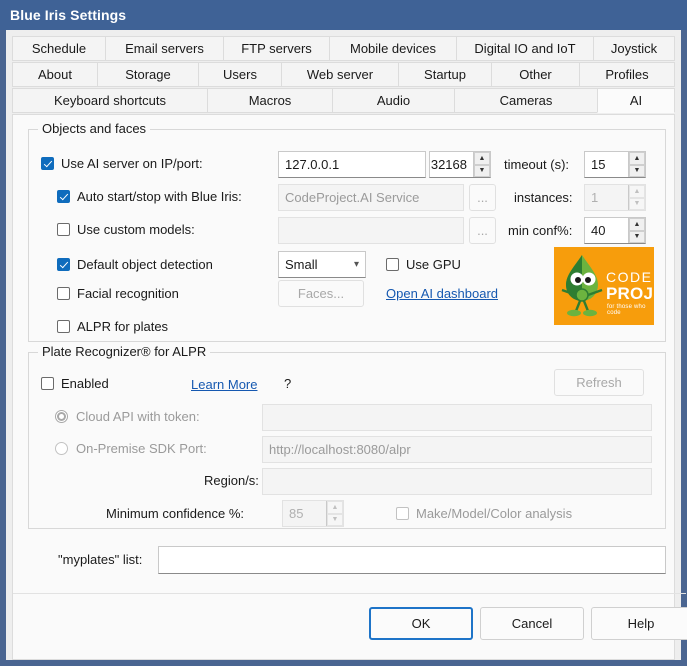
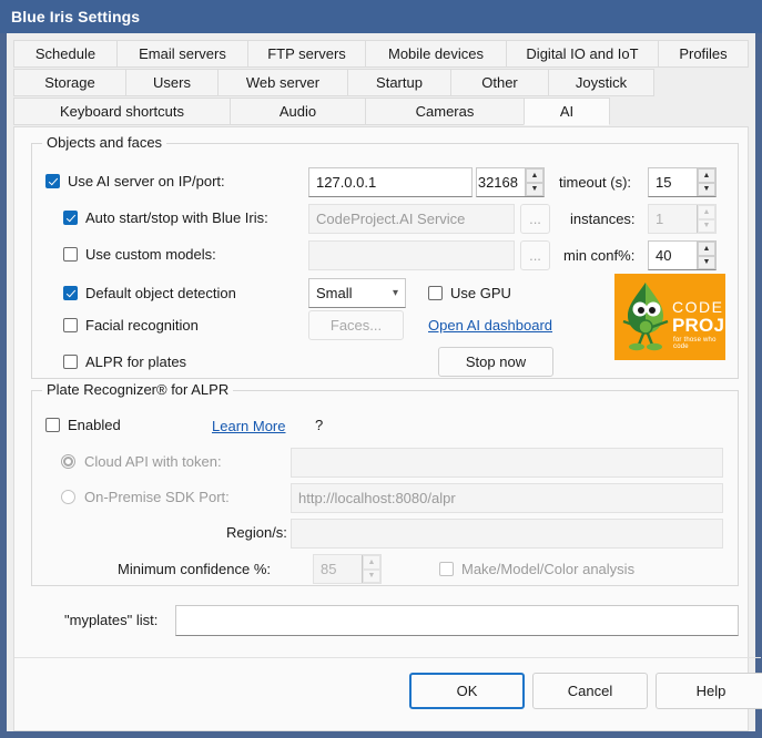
  Blue Iris Settings
  Schedule
  Email servers
  FTP servers
  Mobile devices
  Digital IO and IoT
- Joystick
+ Profiles
- About
  Storage
  Users
  Web server
  Startup
  Other
- Profiles
+ Joystick
  Keyboard shortcuts
- Macros
  Audio
  Cameras
  AI
  Objects and faces
  Use AI server on IP/port:
  127.0.0.1
  32168
  timeout (s):
  15
  Auto start/stop with Blue Iris:
  CodeProject.AI Service
  ...
  instances:
  1
  Use custom models:
  ...
  min conf%:
  40
  Default object detection
  Small
  ▾
  Use GPU
  CODE
  Facial recognition
  Faces...
  Open AI dashboard
  ALPR for plates
+ Stop now
  Plate Recognizer® for ALPR
  Enabled
  Learn More
  ?
- Refresh
  Cloud API with token:
  On-Premise SDK Port:
  http://localhost:8080/alpr
  Region/s:
  Minimum confidence %:
  85
  Make/Model/Color analysis
  "myplates" list:
  OK
  Cancel
  Help
